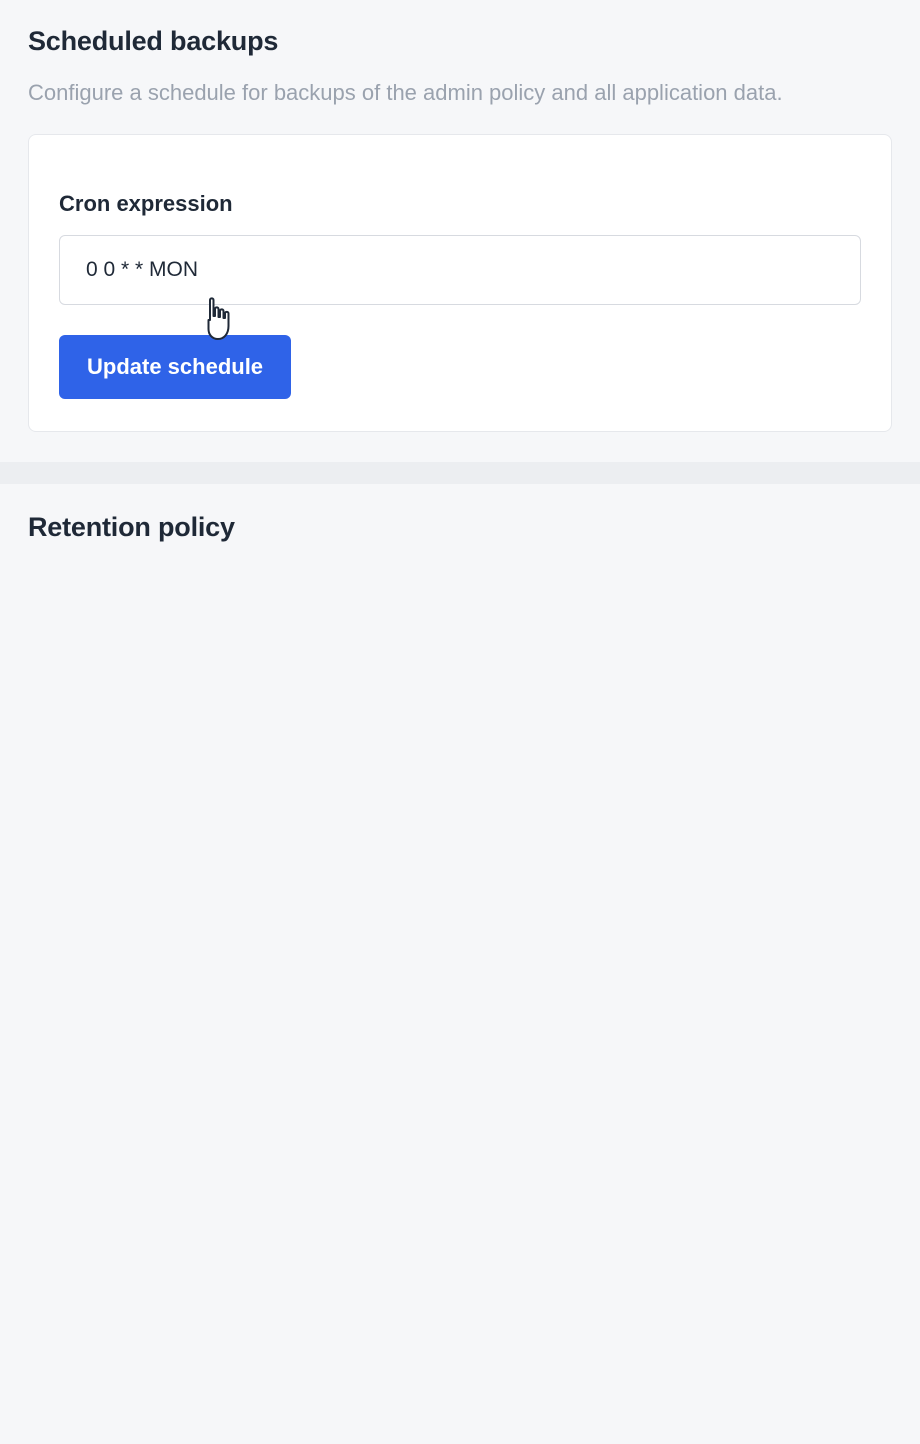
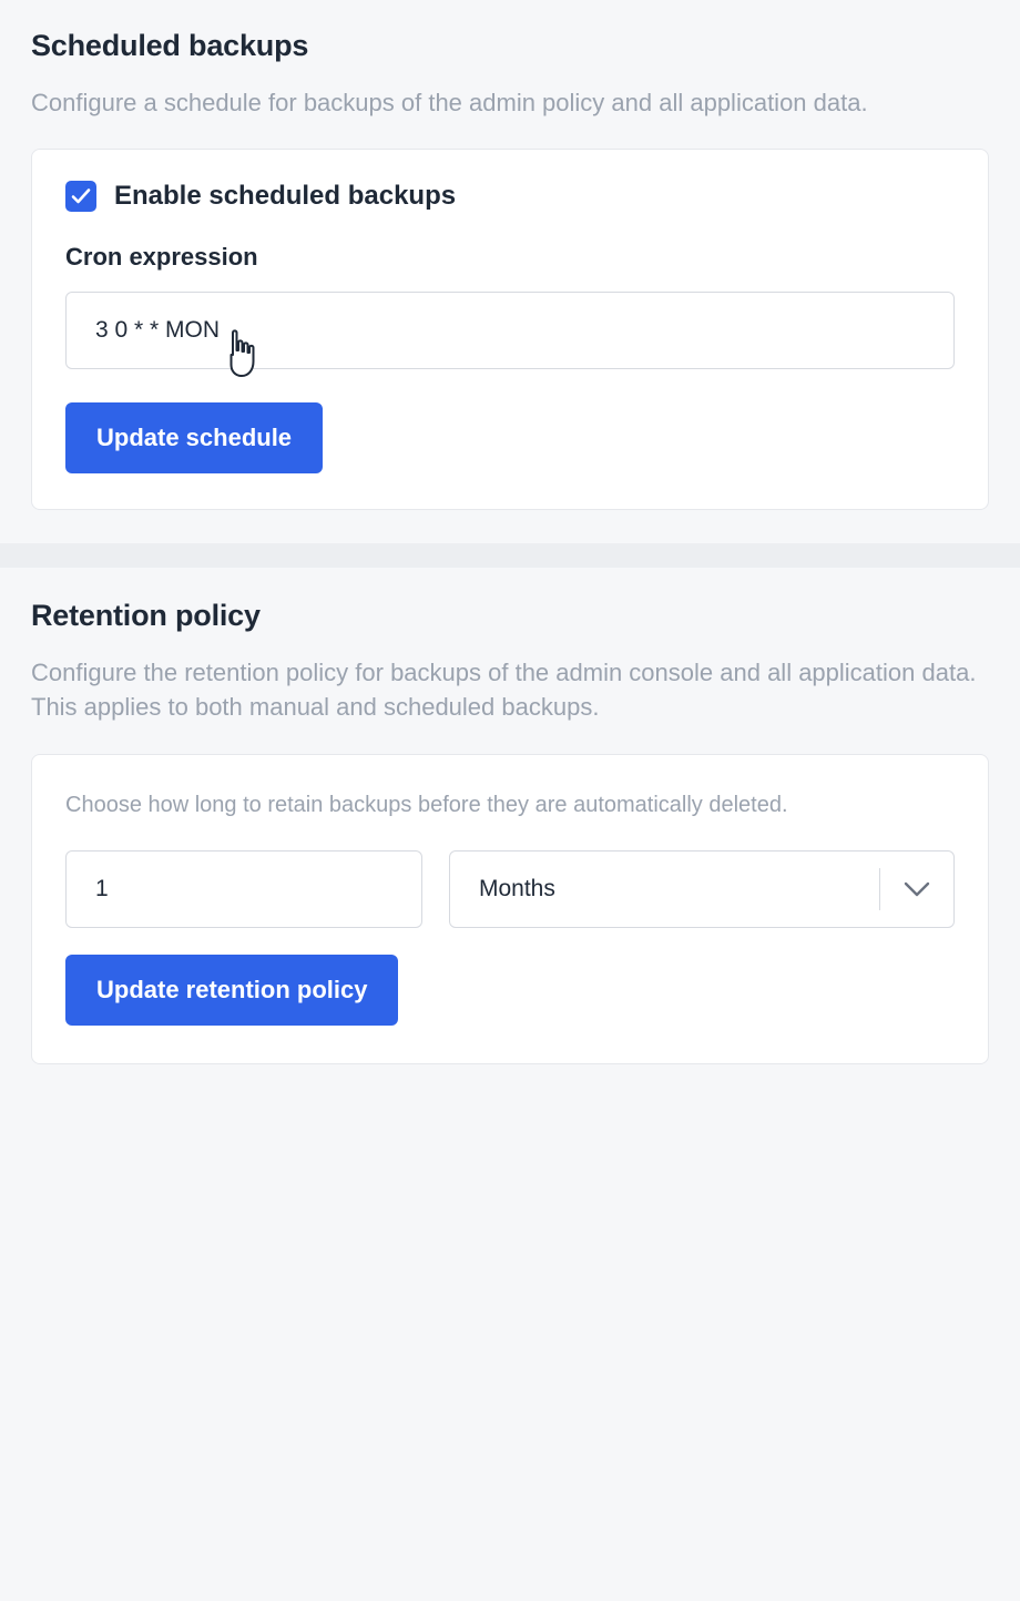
  Scheduled backups
  Configure a schedule for backups of the admin policy and all application data.
+ Enable scheduled backups
  Cron expression
- 0 0 * * MON
+ 3 0 * * MON
  Update schedule
  Retention policy
+ Configure the retention policy for backups of the admin console and all application data. This applies to both manual and scheduled backups.
+ Choose how long to retain backups before they are automatically deleted.
+ 1
+ Months
+ Update retention policy
